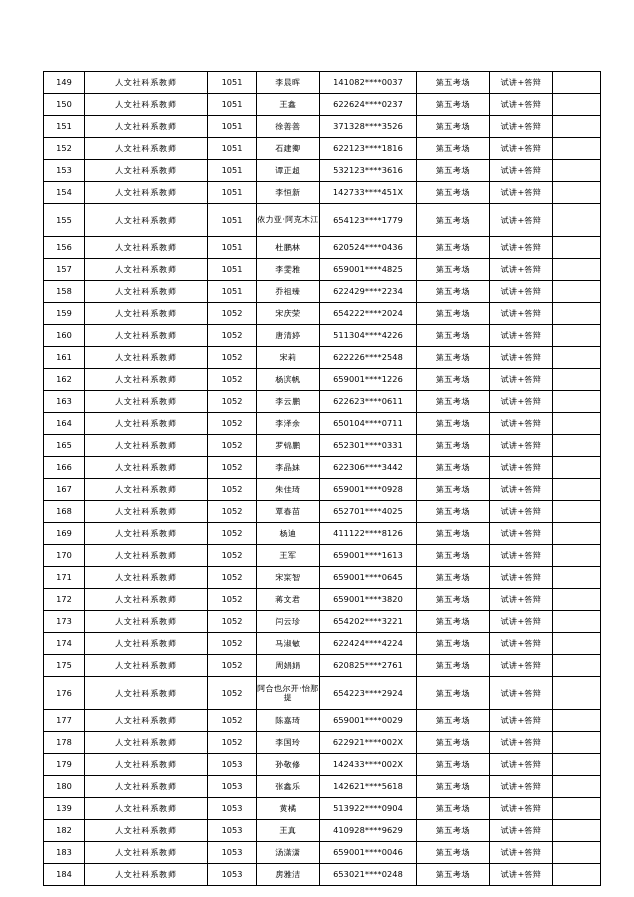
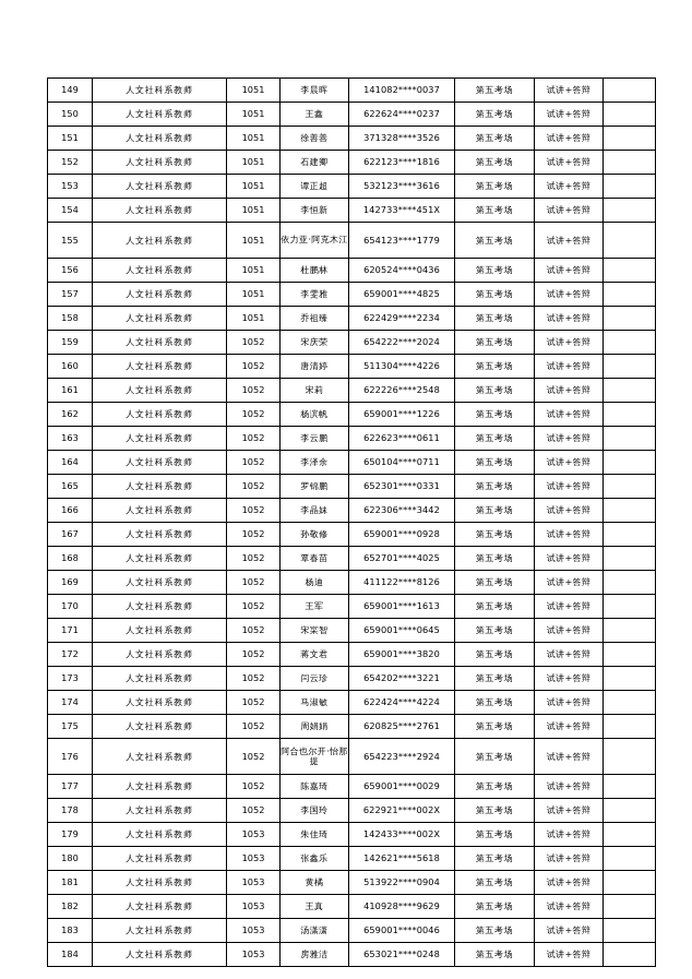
  149	人文社科系教师	1051	李晨晖	141082****0037	第五考场	试讲+答辩
  150	人文社科系教师	1051	王鑫	622624****0237	第五考场	试讲+答辩
  151	人文社科系教师	1051	徐善善	371328****3526	第五考场	试讲+答辩
  152	人文社科系教师	1051	石建卿	622123****1816	第五考场	试讲+答辩
  153	人文社科系教师	1051	谭正超	532123****3616	第五考场	试讲+答辩
  154	人文社科系教师	1051	李恒新	142733****451X	第五考场	试讲+答辩
  155	人文社科系教师	1051	依力亚·阿克木江	654123****1779	第五考场	试讲+答辩
  156	人文社科系教师	1051	杜鹏林	620524****0436	第五考场	试讲+答辩
  157	人文社科系教师	1051	李雯雅	659001****4825	第五考场	试讲+答辩
  158	人文社科系教师	1051	乔祖臻	622429****2234	第五考场	试讲+答辩
  159	人文社科系教师	1052	宋庆荣	654222****2024	第五考场	试讲+答辩
  160	人文社科系教师	1052	唐清婷	511304****4226	第五考场	试讲+答辩
  161	人文社科系教师	1052	宋莉	622226****2548	第五考场	试讲+答辩
  162	人文社科系教师	1052	杨滨帆	659001****1226	第五考场	试讲+答辩
  163	人文社科系教师	1052	李云鹏	622623****0611	第五考场	试讲+答辩
  164	人文社科系教师	1052	李泽余	650104****0711	第五考场	试讲+答辩
  165	人文社科系教师	1052	罗锦鹏	652301****0331	第五考场	试讲+答辩
  166	人文社科系教师	1052	李晶妹	622306****3442	第五考场	试讲+答辩
- 167	人文社科系教师	1052	朱佳琦	659001****0928	第五考场	试讲+答辩
+ 167	人文社科系教师	1052	孙敬修	659001****0928	第五考场	试讲+答辩
  168	人文社科系教师	1052	覃春苗	652701****4025	第五考场	试讲+答辩
  169	人文社科系教师	1052	杨迪	411122****8126	第五考场	试讲+答辩
  170	人文社科系教师	1052	王军	659001****1613	第五考场	试讲+答辩
  171	人文社科系教师	1052	宋寀智	659001****0645	第五考场	试讲+答辩
  172	人文社科系教师	1052	蒋文君	659001****3820	第五考场	试讲+答辩
  173	人文社科系教师	1052	闫云珍	654202****3221	第五考场	试讲+答辩
  174	人文社科系教师	1052	马淑敏	622424****4224	第五考场	试讲+答辩
  175	人文社科系教师	1052	周娟娟	620825****2761	第五考场	试讲+答辩
  176	人文社科系教师	1052	阿合也尔开·怡那提	654223****2924	第五考场	试讲+答辩
  177	人文社科系教师	1052	陈嘉琦	659001****0029	第五考场	试讲+答辩
  178	人文社科系教师	1052	李国玲	622921****002X	第五考场	试讲+答辩
- 179	人文社科系教师	1053	孙敬修	142433****002X	第五考场	试讲+答辩
+ 179	人文社科系教师	1053	朱佳琦	142433****002X	第五考场	试讲+答辩
  180	人文社科系教师	1053	张鑫乐	142621****5618	第五考场	试讲+答辩
- 139	人文社科系教师	1053	黄橘	513922****0904	第五考场	试讲+答辩
+ 181	人文社科系教师	1053	黄橘	513922****0904	第五考场	试讲+答辩
  182	人文社科系教师	1053	王真	410928****9629	第五考场	试讲+答辩
  183	人文社科系教师	1053	汤潇潇	659001****0046	第五考场	试讲+答辩
  184	人文社科系教师	1053	房雅洁	653021****0248	第五考场	试讲+答辩
